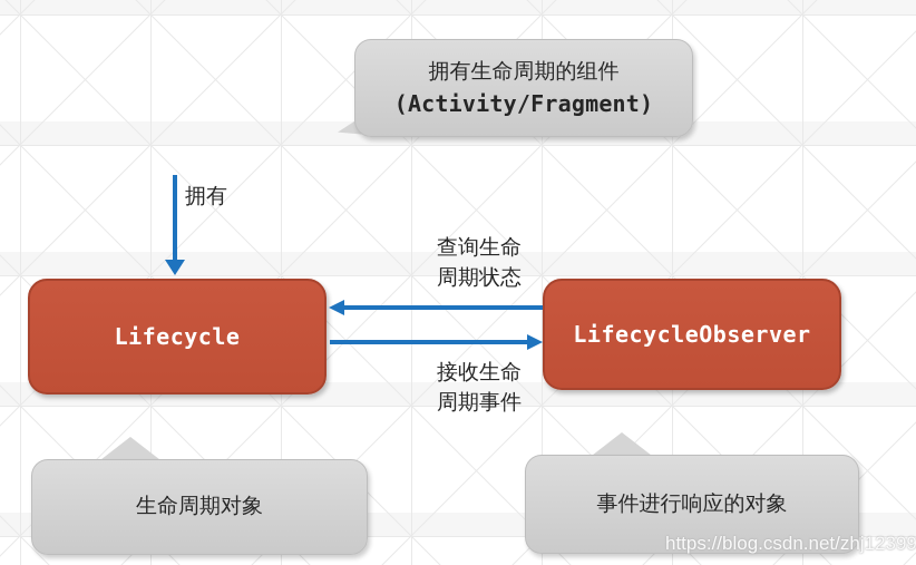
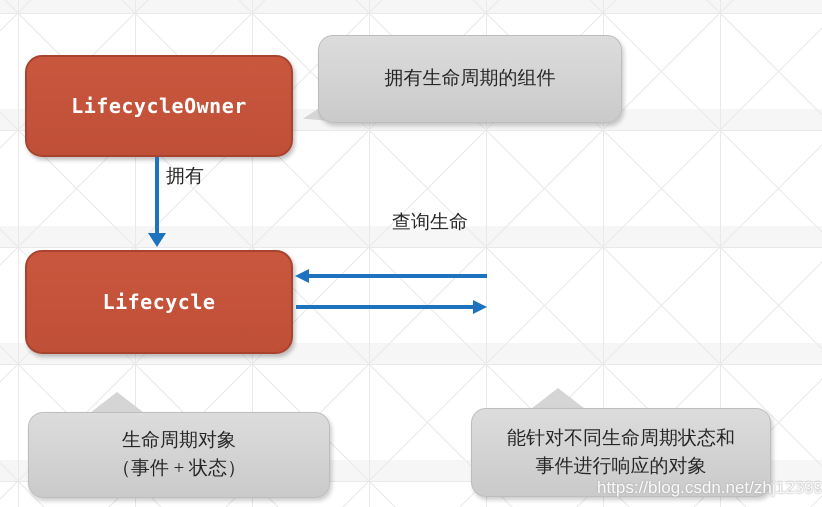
+ LifecycleOwner
  Lifecycle
- LifecycleObserver
  拥有
  查询生命
- 周期状态
- 接收生命
- 周期事件
  拥有生命周期的组件
- (Activity/Fragment)
  生命周期对象
+ （事件 + 状态）
+ 能针对不同生命周期状态和
  事件进行响应的对象
  https://blog.csdn.net/zhj12399
